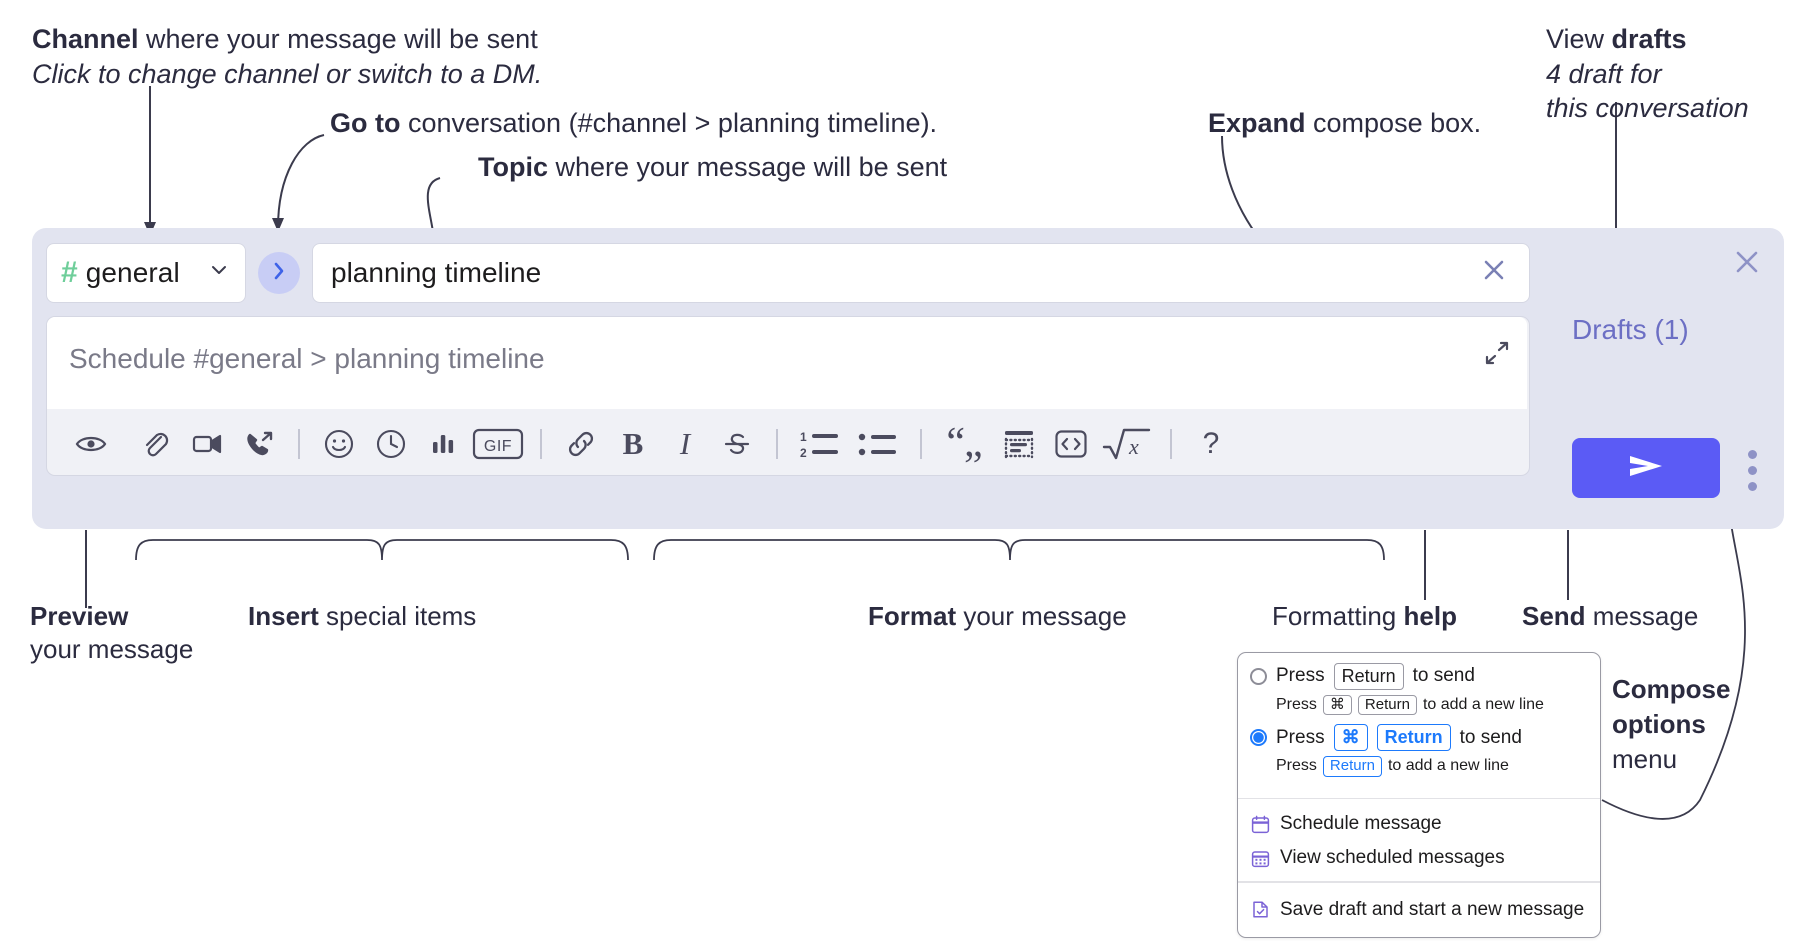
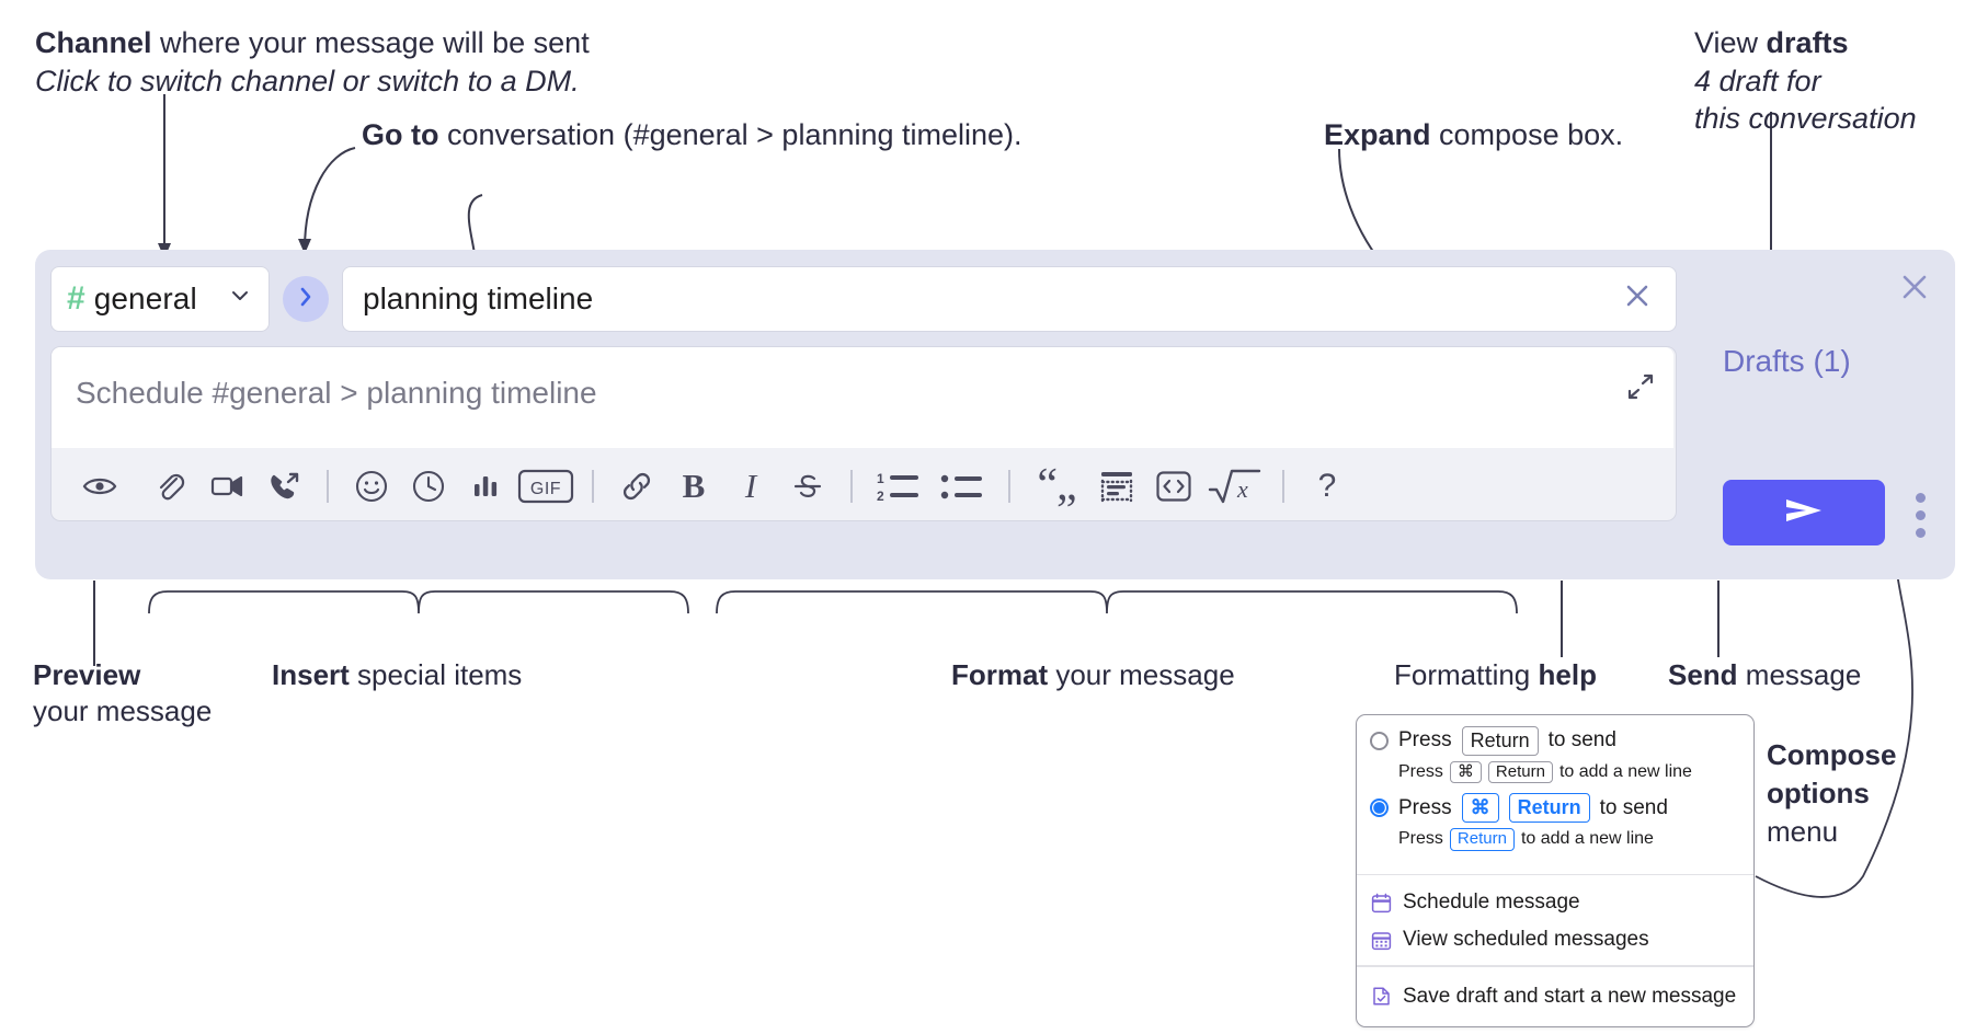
  Channel where your message will be sent
- Click to change channel or switch to a DM.
+ Click to switch channel or switch to a DM.
- Go to conversation (#channel > planning timeline).
+ Go to conversation (#general > planning timeline).
- Topic where your message will be sent
  Expand compose box.
  View drafts
  4 draft for
  this conversation
  Preview
  your message
  Insert special items
  Format your message
  Formatting help
  Send message
  Compose
  options
  menu
  #
  general
  planning timeline
  Schedule #general > planning timeline
  GIF
  B
  I
  1
  2
  “„
  x
  ?
  Drafts (1)
  Press
  Return
  to send
  Press
  ⌘
  Return
  to add a new line
  Press
  ⌘
  Return
  to send
  Press
  Return
  to add a new line
  Schedule message
  View scheduled messages
  Save draft and start a new message
